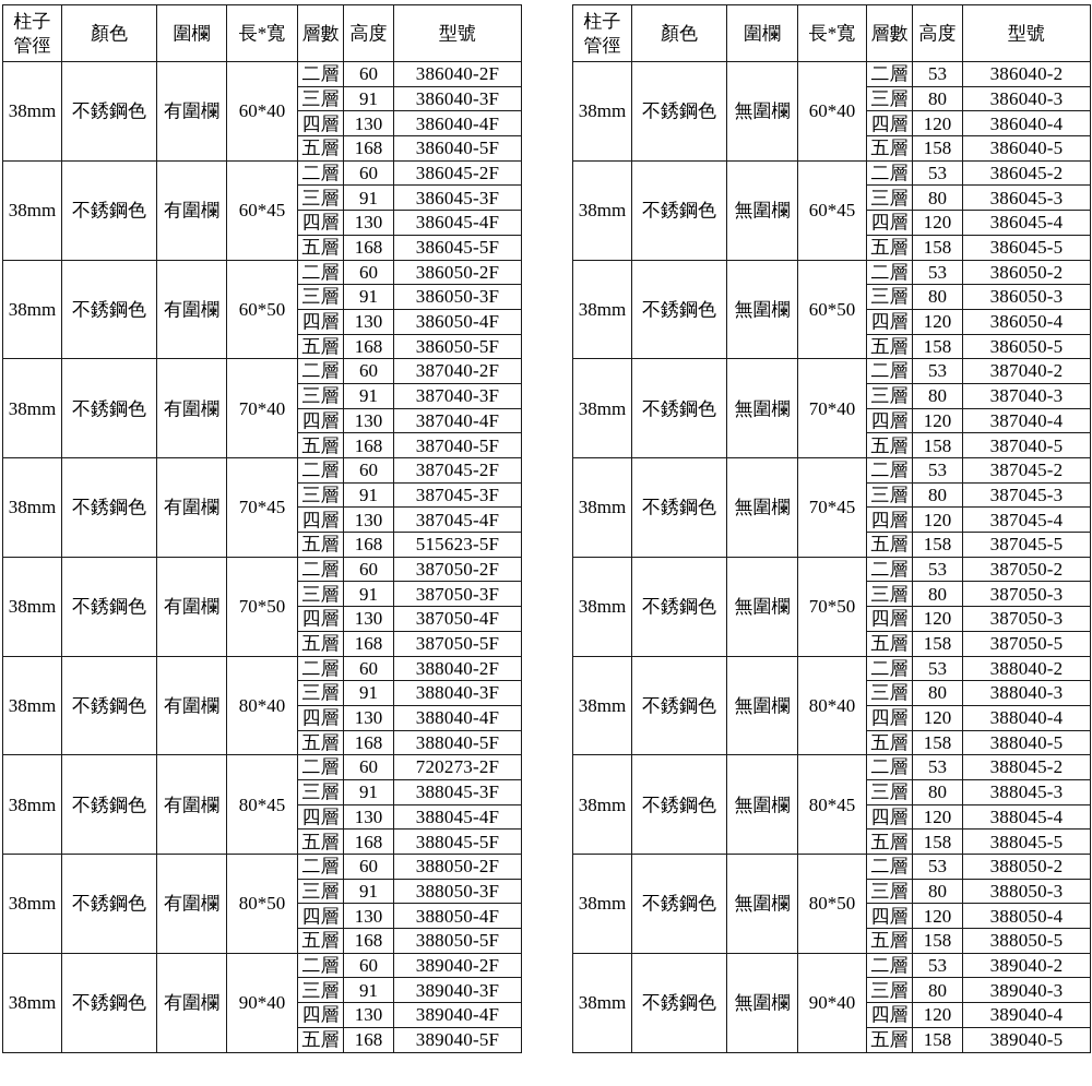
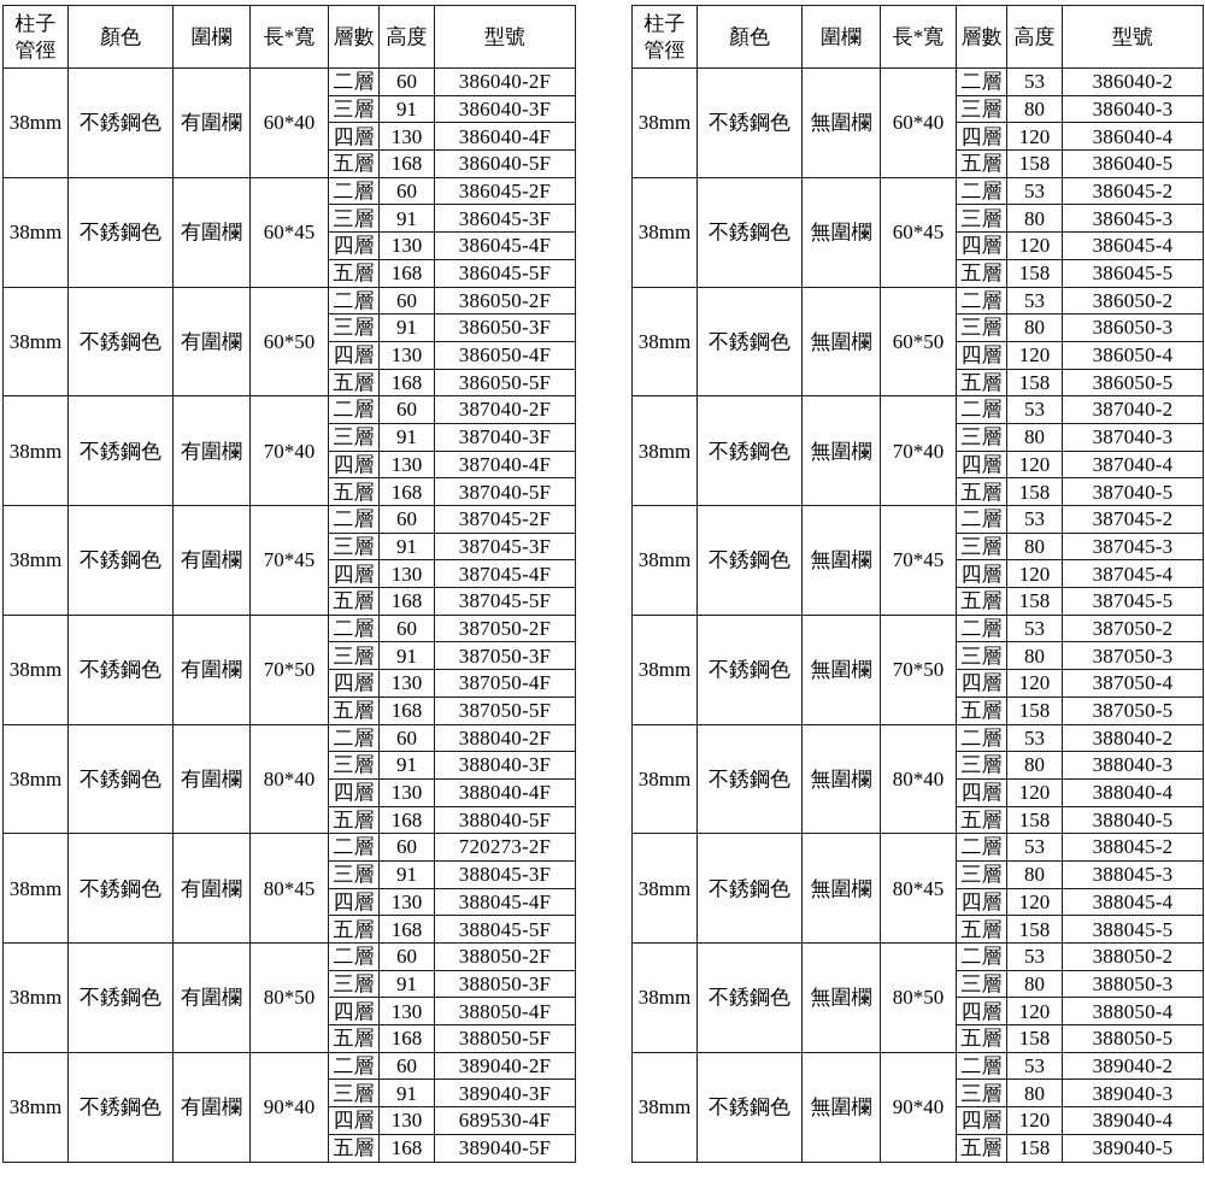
  柱子管徑	顏色	圍欄	長*寬	層數	高度	型號
  38mm	不銹鋼色	有圍欄	60*40	二層	60	386040-2F
  三層	91	386040-3F
  四層	130	386040-4F
  五層	168	386040-5F
  38mm	不銹鋼色	有圍欄	60*45	二層	60	386045-2F
  三層	91	386045-3F
  四層	130	386045-4F
  五層	168	386045-5F
  38mm	不銹鋼色	有圍欄	60*50	二層	60	386050-2F
  三層	91	386050-3F
  四層	130	386050-4F
  五層	168	386050-5F
  38mm	不銹鋼色	有圍欄	70*40	二層	60	387040-2F
  三層	91	387040-3F
  四層	130	387040-4F
  五層	168	387040-5F
  38mm	不銹鋼色	有圍欄	70*45	二層	60	387045-2F
  三層	91	387045-3F
  四層	130	387045-4F
- 五層	168	515623-5F
+ 五層	168	387045-5F
  38mm	不銹鋼色	有圍欄	70*50	二層	60	387050-2F
  三層	91	387050-3F
  四層	130	387050-4F
  五層	168	387050-5F
  38mm	不銹鋼色	有圍欄	80*40	二層	60	388040-2F
  三層	91	388040-3F
  四層	130	388040-4F
  五層	168	388040-5F
  38mm	不銹鋼色	有圍欄	80*45	二層	60	720273-2F
  三層	91	388045-3F
  四層	130	388045-4F
  五層	168	388045-5F
  38mm	不銹鋼色	有圍欄	80*50	二層	60	388050-2F
  三層	91	388050-3F
  四層	130	388050-4F
  五層	168	388050-5F
  38mm	不銹鋼色	有圍欄	90*40	二層	60	389040-2F
  三層	91	389040-3F
- 四層	130	389040-4F
+ 四層	130	689530-4F
  五層	168	389040-5F
  柱子管徑	顏色	圍欄	長*寬	層數	高度	型號
  38mm	不銹鋼色	無圍欄	60*40	二層	53	386040-2
  三層	80	386040-3
  四層	120	386040-4
  五層	158	386040-5
  38mm	不銹鋼色	無圍欄	60*45	二層	53	386045-2
  三層	80	386045-3
  四層	120	386045-4
  五層	158	386045-5
  38mm	不銹鋼色	無圍欄	60*50	二層	53	386050-2
  三層	80	386050-3
  四層	120	386050-4
  五層	158	386050-5
  38mm	不銹鋼色	無圍欄	70*40	二層	53	387040-2
  三層	80	387040-3
  四層	120	387040-4
  五層	158	387040-5
  38mm	不銹鋼色	無圍欄	70*45	二層	53	387045-2
  三層	80	387045-3
  四層	120	387045-4
  五層	158	387045-5
  38mm	不銹鋼色	無圍欄	70*50	二層	53	387050-2
  三層	80	387050-3
- 四層	120	387050-3
+ 四層	120	387050-4
  五層	158	387050-5
  38mm	不銹鋼色	無圍欄	80*40	二層	53	388040-2
  三層	80	388040-3
  四層	120	388040-4
  五層	158	388040-5
  38mm	不銹鋼色	無圍欄	80*45	二層	53	388045-2
  三層	80	388045-3
  四層	120	388045-4
  五層	158	388045-5
  38mm	不銹鋼色	無圍欄	80*50	二層	53	388050-2
  三層	80	388050-3
  四層	120	388050-4
  五層	158	388050-5
  38mm	不銹鋼色	無圍欄	90*40	二層	53	389040-2
  三層	80	389040-3
  四層	120	389040-4
  五層	158	389040-5
